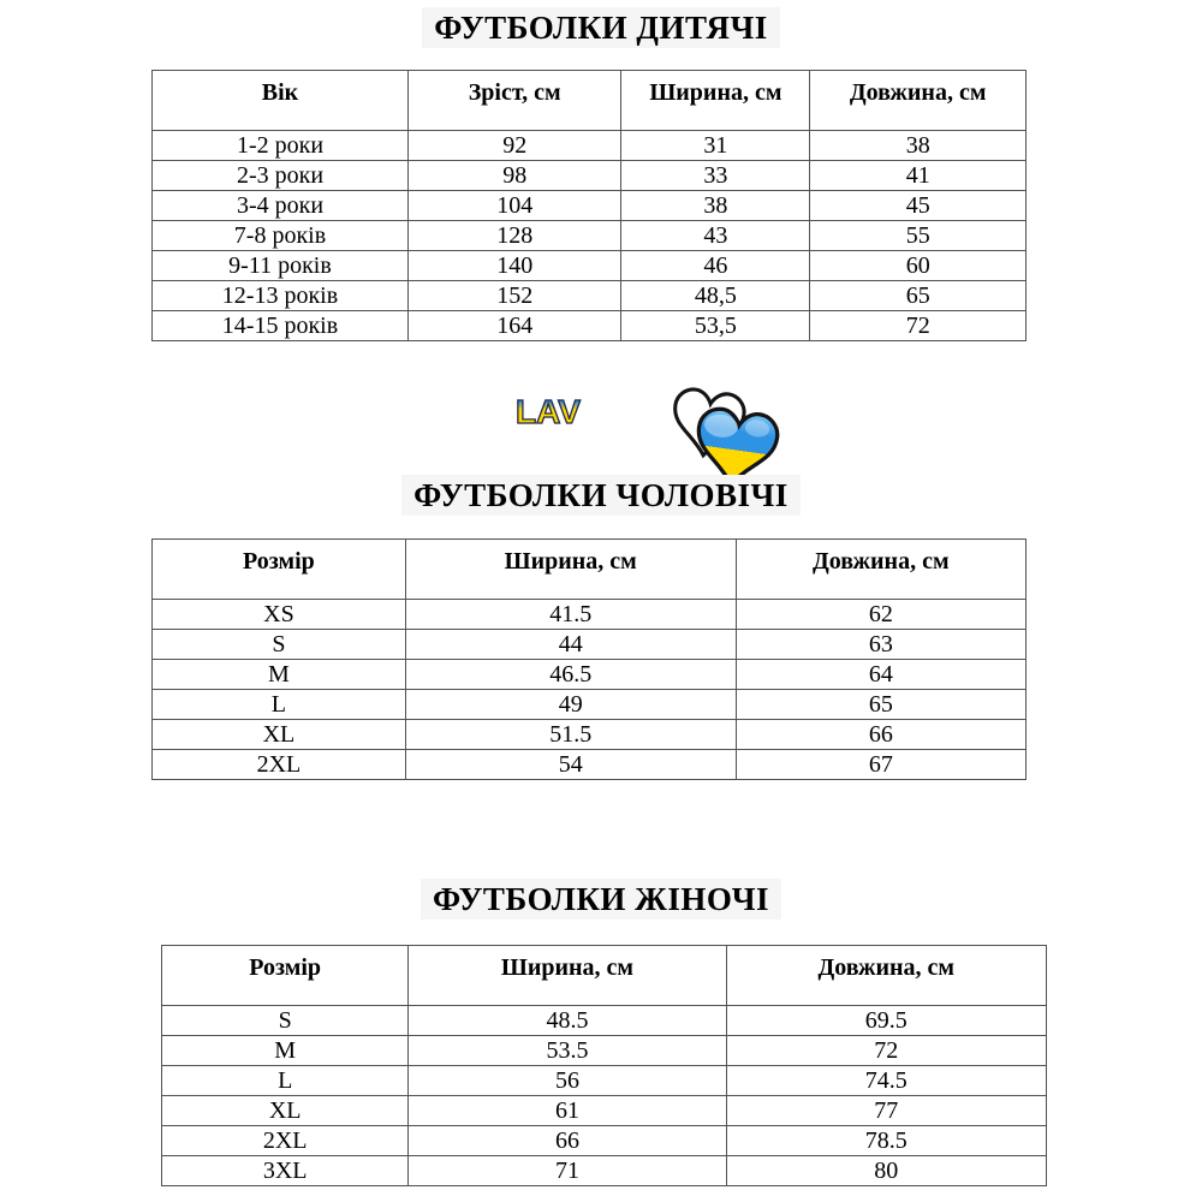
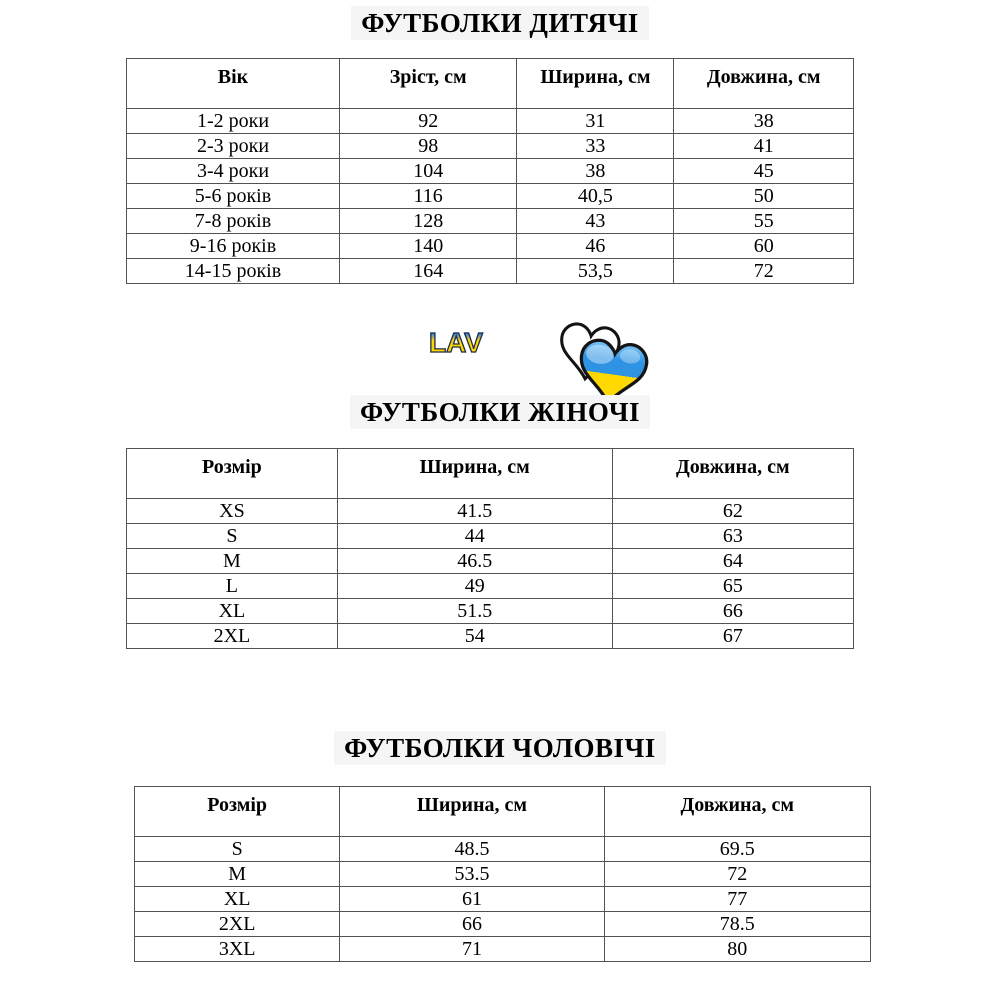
  ФУТБОЛКИ ДИТЯЧІ
  Вік	Зріст, см	Ширина, см	Довжина, см
  1-2 роки	92	31	38
  2-3 роки	98	33	41
  3-4 роки	104	38	45
+ 5-6 років	116	40,5	50
  7-8 років	128	43	55
- 9-11 років	140	46	60
+ 9-16 років	140	46	60
- 12-13 років	152	48,5	65
  14-15 років	164	53,5	72
  LAV
- ФУТБОЛКИ ЧОЛОВІЧІ
+ ФУТБОЛКИ ЖІНОЧІ
  Розмір	Ширина, см	Довжина, см
  XS	41.5	62
  S	44	63
  M	46.5	64
  L	49	65
  XL	51.5	66
  2XL	54	67
- ФУТБОЛКИ ЖІНОЧІ
+ ФУТБОЛКИ ЧОЛОВІЧІ
  Розмір	Ширина, см	Довжина, см
  S	48.5	69.5
  M	53.5	72
- L	56	74.5
  XL	61	77
  2XL	66	78.5
  3XL	71	80
